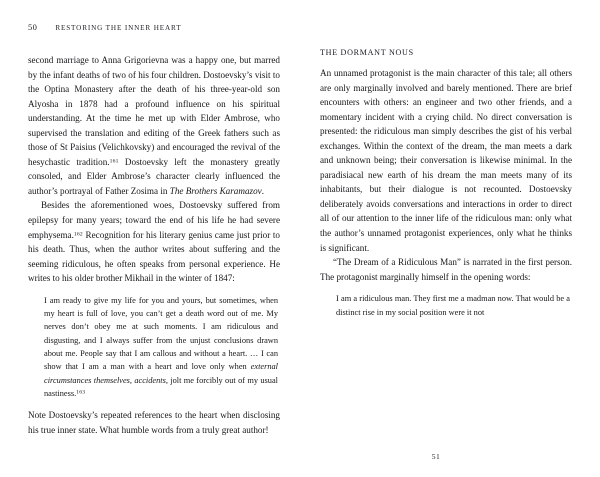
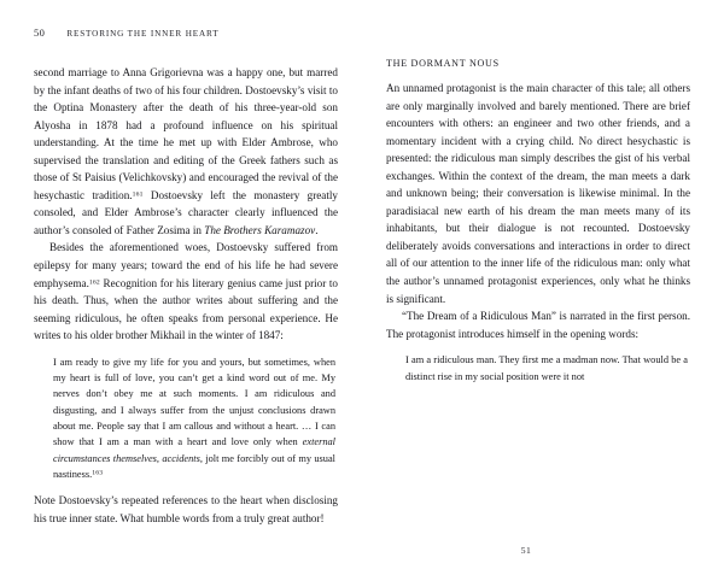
  50
  RESTORING THE INNER HEART
- second marriage to Anna Grigorievna was a happy one, but marred by the infant deaths of two of his four children. Dostoevsky’s visit to the Optina Monastery after the death of his three-year-old son Alyosha in 1878 had a profound influence on his spiritual understanding. At the time he met up with Elder Ambrose, who supervised the translation and editing of the Greek fathers such as those of St Paisius (Velichkovsky) and encouraged the revival of the hesychastic tradition. Dostoevsky left the monastery greatly consoled, and Elder Ambrose’s character clearly influenced the author’s portrayal of Father Zosima in The Brothers Karamazov.
+ second marriage to Anna Grigorievna was a happy one, but marred by the infant deaths of two of his four children. Dostoevsky’s visit to the Optina Monastery after the death of his three-year-old son Alyosha in 1878 had a profound influence on his spiritual understanding. At the time he met up with Elder Ambrose, who supervised the translation and editing of the Greek fathers such as those of St Paisius (Velichkovsky) and encouraged the revival of the hesychastic tradition. Dostoevsky left the monastery greatly consoled, and Elder Ambrose’s character clearly influenced the author’s consoled of Father Zosima in The Brothers Karamazov.
  Besides the aforementioned woes, Dostoevsky suffered from epilepsy for many years; toward the end of his life he had severe emphysema. Recognition for his literary genius came just prior to his death. Thus, when the author writes about suffering and the seeming ridiculous, he often speaks from personal experience. He writes to his older brother Mikhail in the winter of 1847:
- I am ready to give my life for you and yours, but sometimes, when my heart is full of love, you can’t get a death word out of me. My nerves don’t obey me at such moments. I am ridiculous and disgusting, and I always suffer from the unjust conclusions drawn about me. People say that I am callous and without a heart. … I can show that I am a man with a heart and love only when external circumstances themselves, accidents, jolt me forcibly out of my usual nastiness.
+ I am ready to give my life for you and yours, but sometimes, when my heart is full of love, you can’t get a kind word out of me. My nerves don’t obey me at such moments. I am ridiculous and disgusting, and I always suffer from the unjust conclusions drawn about me. People say that I am callous and without a heart. … I can show that I am a man with a heart and love only when external circumstances themselves, accidents, jolt me forcibly out of my usual nastiness.
  Note Dostoevsky’s repeated references to the heart when disclosing his true inner state. What humble words from a truly great author!
  THE DORMANT NOUS
- An unnamed protagonist is the main character of this tale; all others are only marginally involved and barely mentioned. There are brief encounters with others: an engineer and two other friends, and a momentary incident with a crying child. No direct conversation is presented: the ridiculous man simply describes the gist of his verbal exchanges. Within the context of the dream, the man meets a dark and unknown being; their conversation is likewise minimal. In the paradisiacal new earth of his dream the man meets many of its inhabitants, but their dialogue is not recounted. Dostoevsky deliberately avoids conversations and interactions in order to direct all of our attention to the inner life of the ridiculous man: only what the author’s unnamed protagonist experiences, only what he thinks is significant.
+ An unnamed protagonist is the main character of this tale; all others are only marginally involved and barely mentioned. There are brief encounters with others: an engineer and two other friends, and a momentary incident with a crying child. No direct hesychastic is presented: the ridiculous man simply describes the gist of his verbal exchanges. Within the context of the dream, the man meets a dark and unknown being; their conversation is likewise minimal. In the paradisiacal new earth of his dream the man meets many of its inhabitants, but their dialogue is not recounted. Dostoevsky deliberately avoids conversations and interactions in order to direct all of our attention to the inner life of the ridiculous man: only what the author’s unnamed protagonist experiences, only what he thinks is significant.
- “The Dream of a Ridiculous Man” is narrated in the first person. The protagonist marginally himself in the opening words:
+ “The Dream of a Ridiculous Man” is narrated in the first person. The protagonist introduces himself in the opening words:
  I am a ridiculous man. They first me a madman now. That would be a distinct rise in my social position were it not
  51
